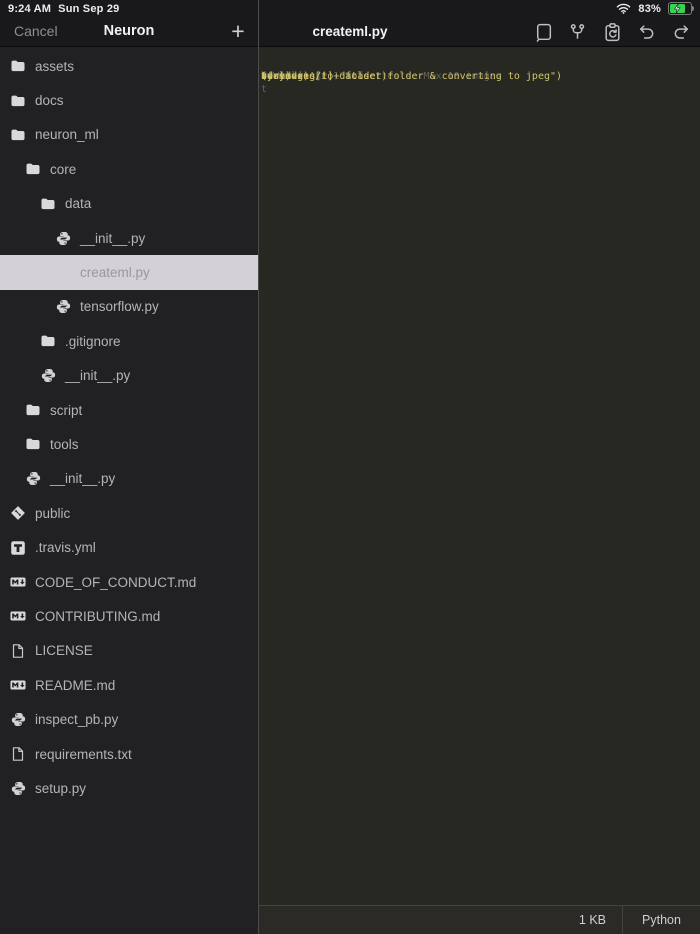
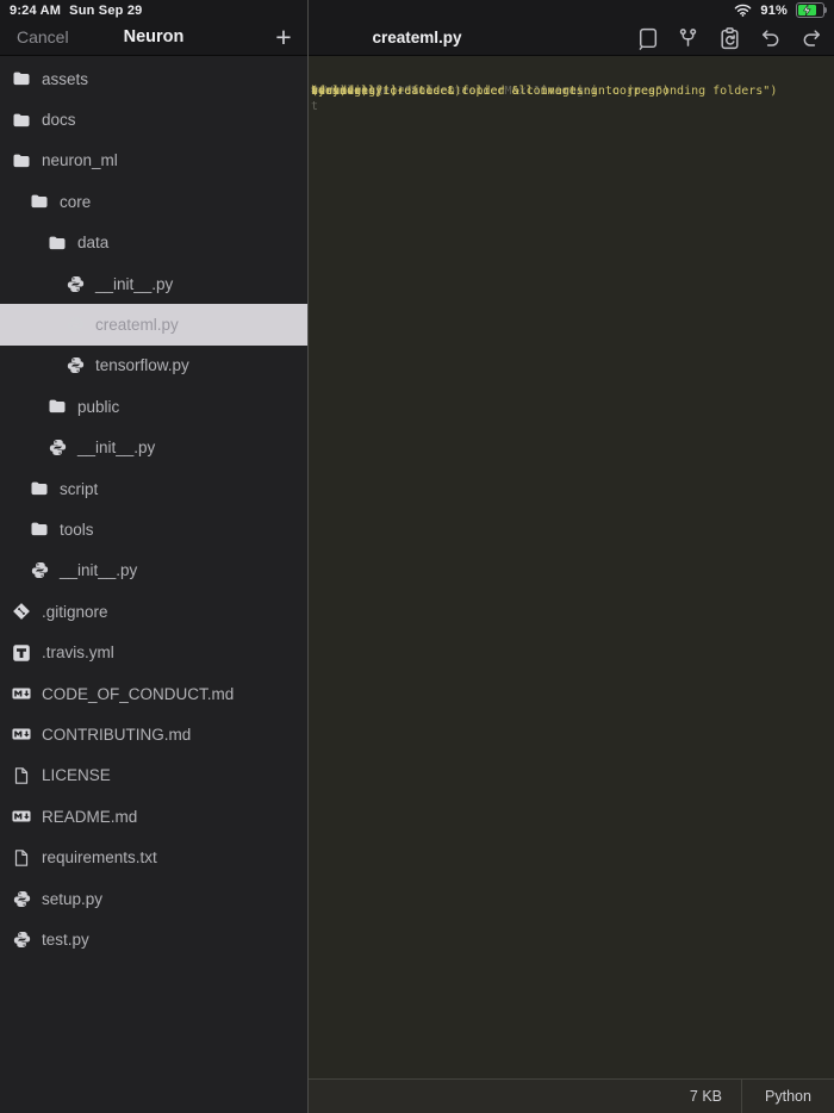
  9:24 AM
  Sun Sep 29
- 83%
+ 91%
  Cancel
  Neuron
  +
  createml.py
  --------
  served
  vert
  tory)
  by moving to dataset folder & converting to jpeg")
  (data + '/' + folder):
  folder)
  # Will take 10% for tests. Max 10 images
  :
  + images[i]
  t
+ ccessfully created & copied all images in corresponding folders")
- 1 KB
+ 7 KB
  Python
  assets
  docs
  neuron_ml
  core
  data
  __init__.py
  createml.py
  tensorflow.py
- .gitignore
+ public
  __init__.py
  script
  tools
  __init__.py
- public
+ .gitignore
  .travis.yml
  CODE_OF_CONDUCT.md
  CONTRIBUTING.md
  LICENSE
  README.md
- inspect_pb.py
  requirements.txt
  setup.py
+ test.py
